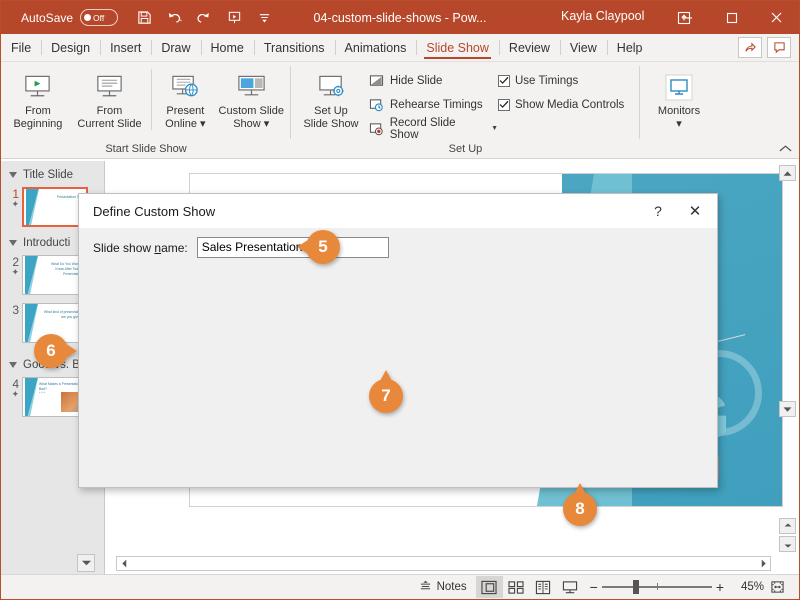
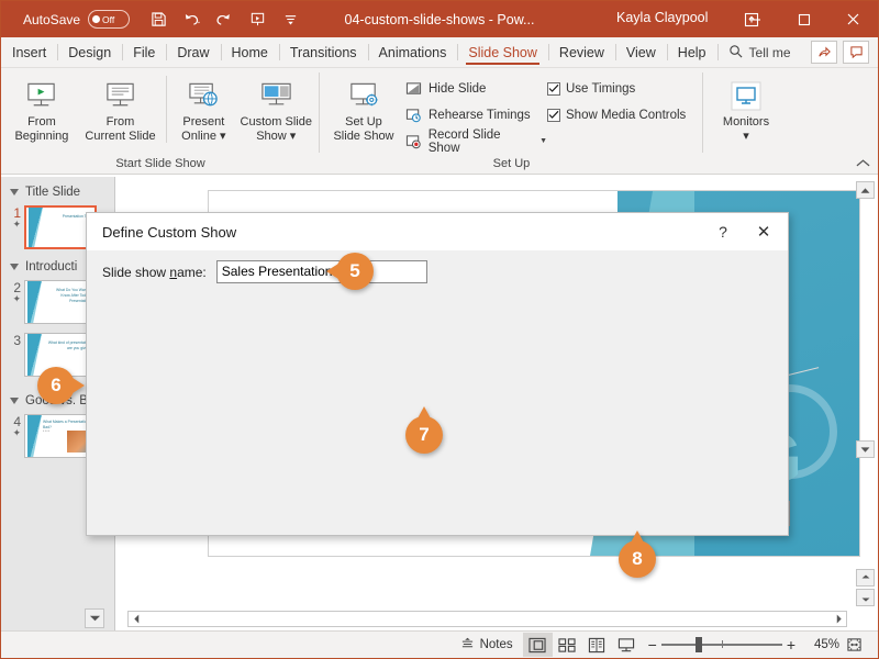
  AutoSave
  Off
  04-custom-slide-shows - Pow...
  Kayla Claypool
- File
+ Insert
  Design
- Insert
+ File
  Draw
  Home
  Transitions
  Animations
  Slide Show
  Review
  View
  Help
+ Tell me
  From
  Beginning
  From
  Current Slide
  Present
  Online ▾
  Custom Slide
  Show ▾
  Start Slide Show
  Set Up
  Slide Show
  Hide Slide
  Rehearse Timings
  Record Slide Show
  Use Timings
  Show Media Controls
  Set Up
  Monitors
  ▾
  Title Slide
  1
  ✦
  Introducti
  2
  ✦
  3
  4
  ✦
  Notes
  −
  +
  45%
  Define Custom Show
  ?
  ✕
  Slide show name:
  Sales Presentation
  5
  6
  7
  8
